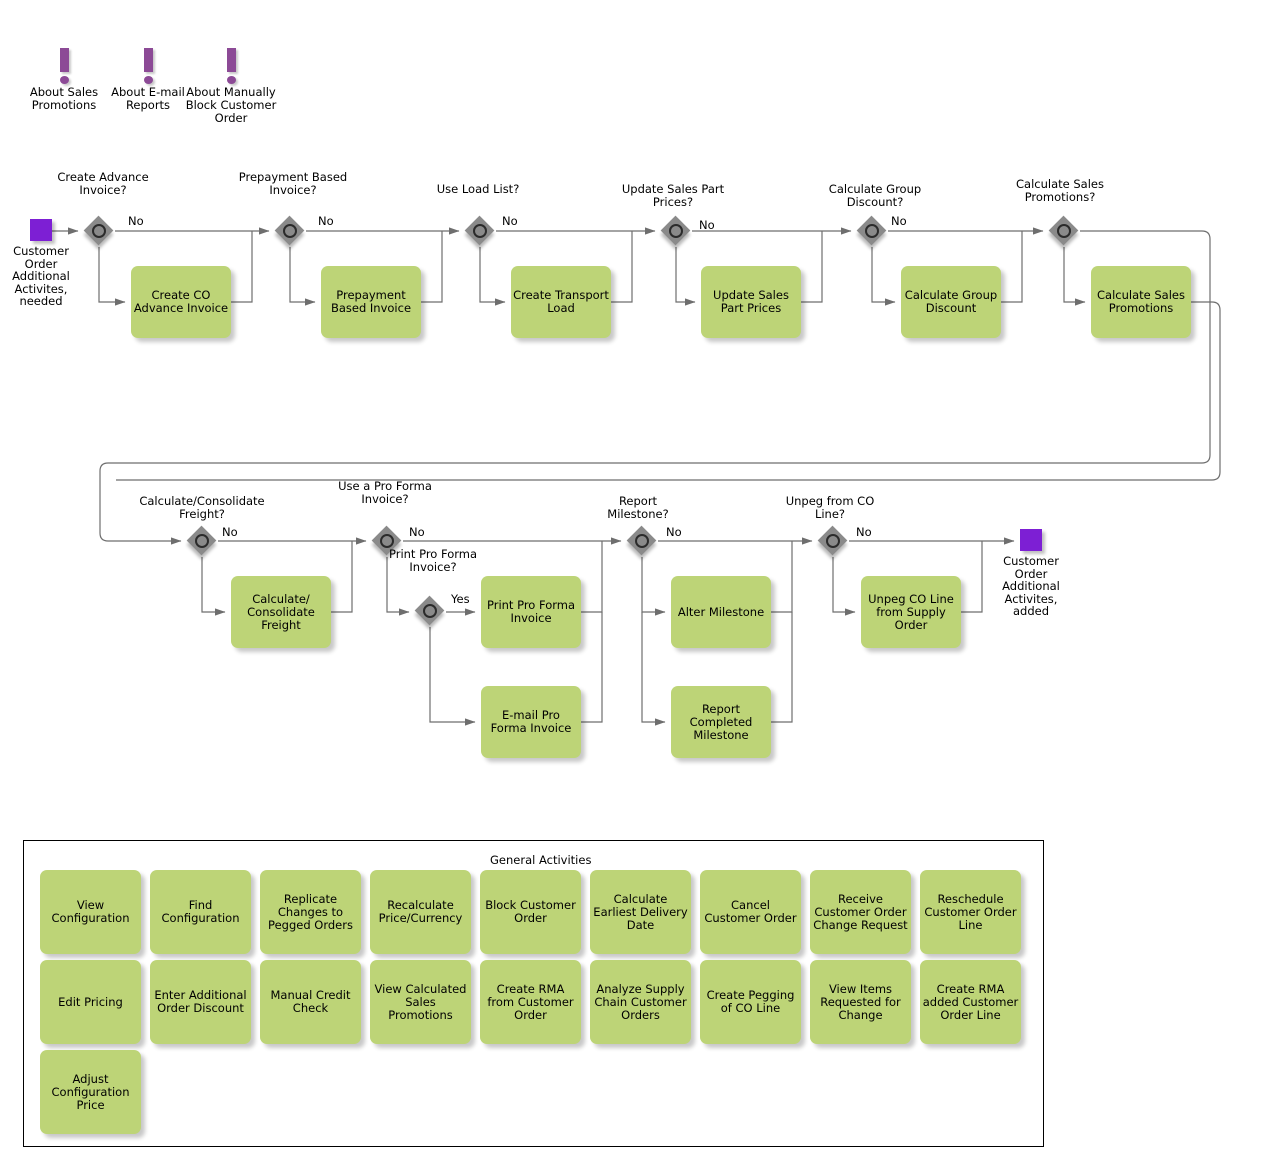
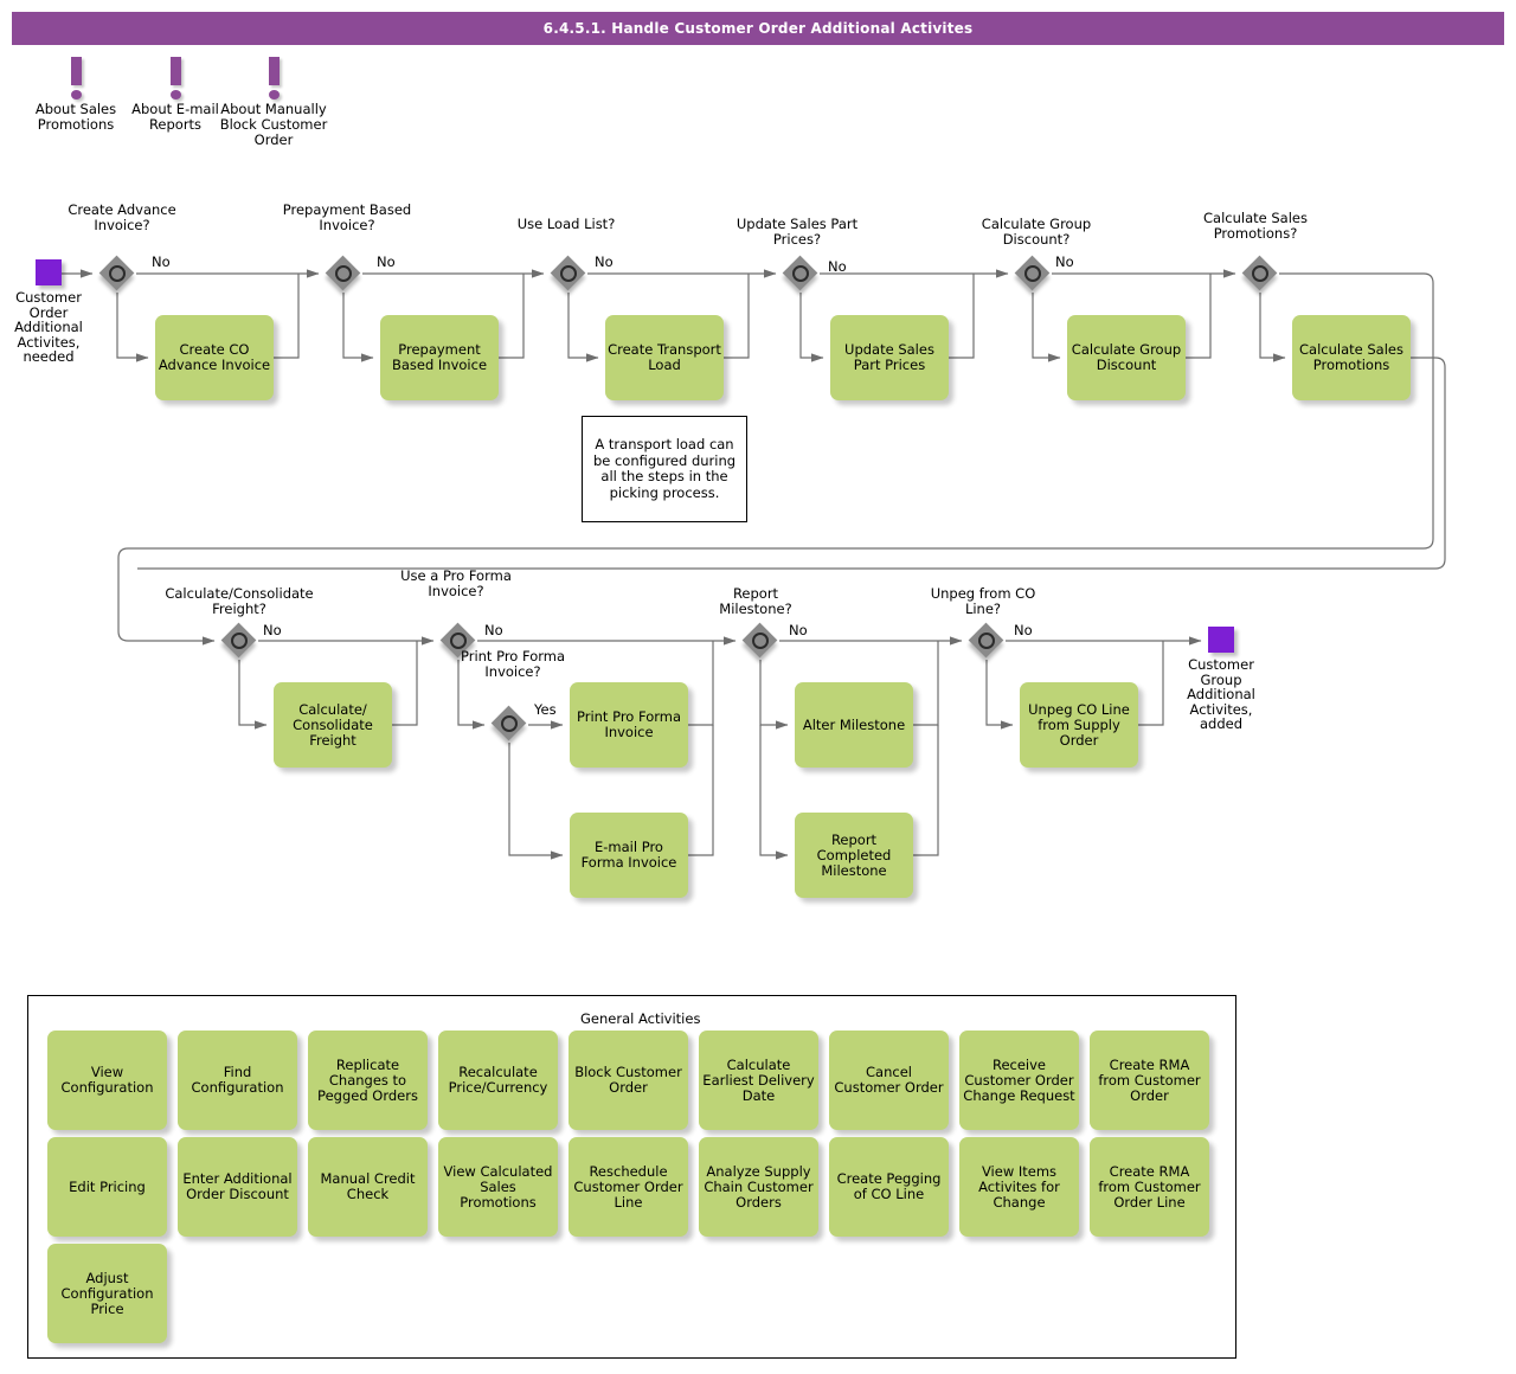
+ 6.4.5.1. Handle Customer Order Additional Activites
  About Sales Promotions
  About E-mail Reports
  About Manually Block Customer Order
  Customer Order Additional Activites, needed
- Customer Order Additional Activites, added
+ Customer Group Additional Activites, added
  Create Advance Invoice?
  No
  Prepayment Based Invoice?
  No
  Use Load List?
  No
  Update Sales Part Prices?
  No
  Calculate Group Discount?
  No
  Calculate Sales Promotions?
  Calculate/Consolidate Freight?
  No
  Use a Pro Forma Invoice?
  No
  Print Pro Forma Invoice?
  Yes
  Report Milestone?
  No
  Unpeg from CO Line?
  No
  Create CO Advance Invoice
  Prepayment Based Invoice
  Create Transport Load
  Update Sales Part Prices
  Calculate Group Discount
  Calculate Sales Promotions
  Calculate/ Consolidate Freight
  Print Pro Forma Invoice
  E-mail Pro Forma Invoice
  Alter Milestone
  Report Completed Milestone
  Unpeg CO Line from Supply Order
+ A transport load can be configured during all the steps in the picking process.
  General Activities
  View Configuration
  Find Configuration
  Replicate Changes to Pegged Orders
  Recalculate Price/Currency
  Block Customer Order
  Calculate Earliest Delivery Date
  Cancel Customer Order
  Receive Customer Order Change Request
- Reschedule Customer Order Line
+ Create RMA from Customer Order
  Edit Pricing
  Enter Additional Order Discount
  Manual Credit Check
  View Calculated Sales Promotions
- Create RMA from Customer Order
+ Reschedule Customer Order Line
  Analyze Supply Chain Customer Orders
  Create Pegging of CO Line
- View Items Requested for Change
+ View Items Activites for Change
- Create RMA added Customer Order Line
+ Create RMA from Customer Order Line
  Adjust Configuration Price
